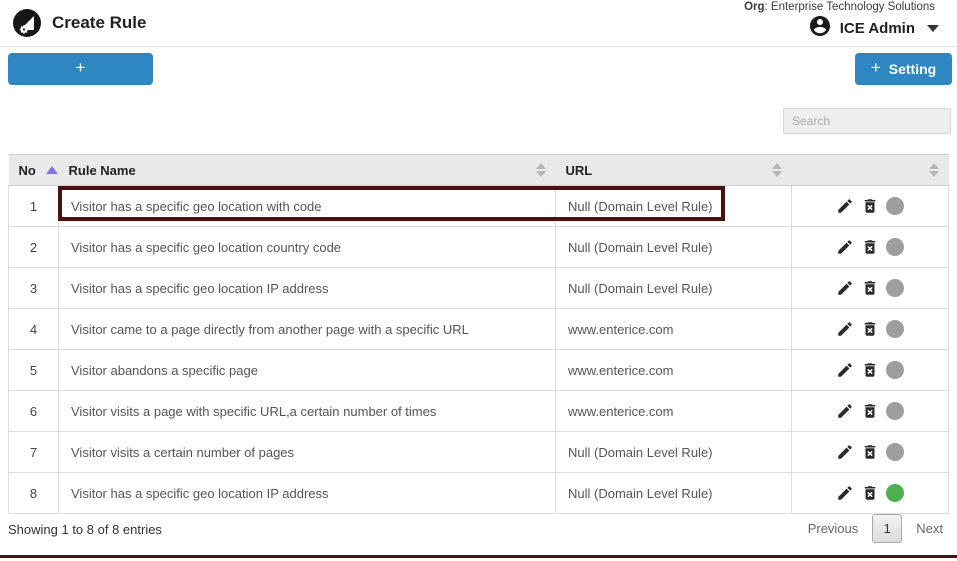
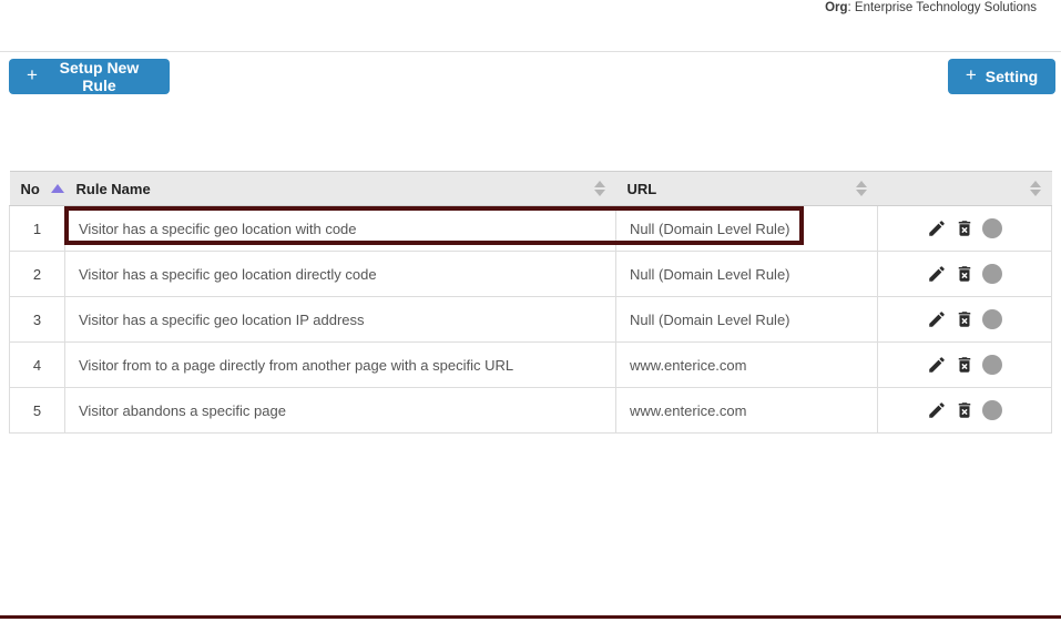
- Create Rule
  Org: Enterprise Technology Solutions
- ICE Admin
  +
+ Setup New Rule
  +
  Setting
- Search
  No	Rule Name	URL
  1	Visitor has a specific geo location with code	Null (Domain Level Rule)
- 2	Visitor has a specific geo location country code	Null (Domain Level Rule)
+ 2	Visitor has a specific geo location directly code	Null (Domain Level Rule)
  3	Visitor has a specific geo location IP address	Null (Domain Level Rule)
- 4	Visitor came to a page directly from another page with a specific URL	www.enterice.com
+ 4	Visitor from to a page directly from another page with a specific URL	www.enterice.com
  5	Visitor abandons a specific page	www.enterice.com
- 6	Visitor visits a page with specific URL,a certain number of times	www.enterice.com
- 7	Visitor visits a certain number of pages	Null (Domain Level Rule)
- 8	Visitor has a specific geo location IP address	Null (Domain Level Rule)
- Showing 1 to 8 of 8 entries
- Previous
- 1
- Next
